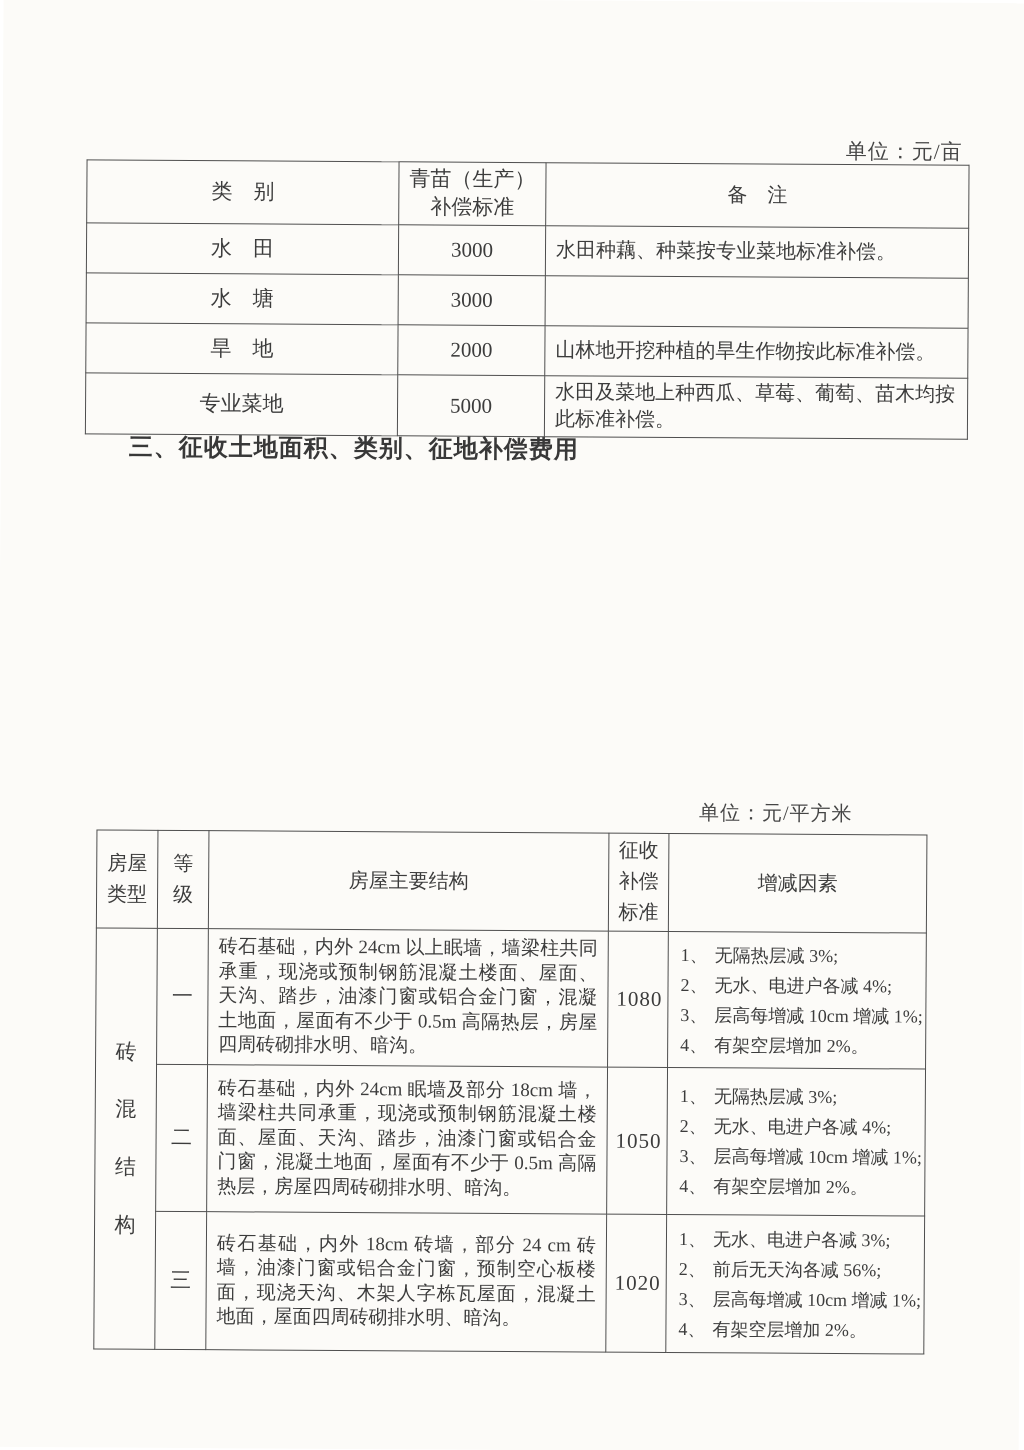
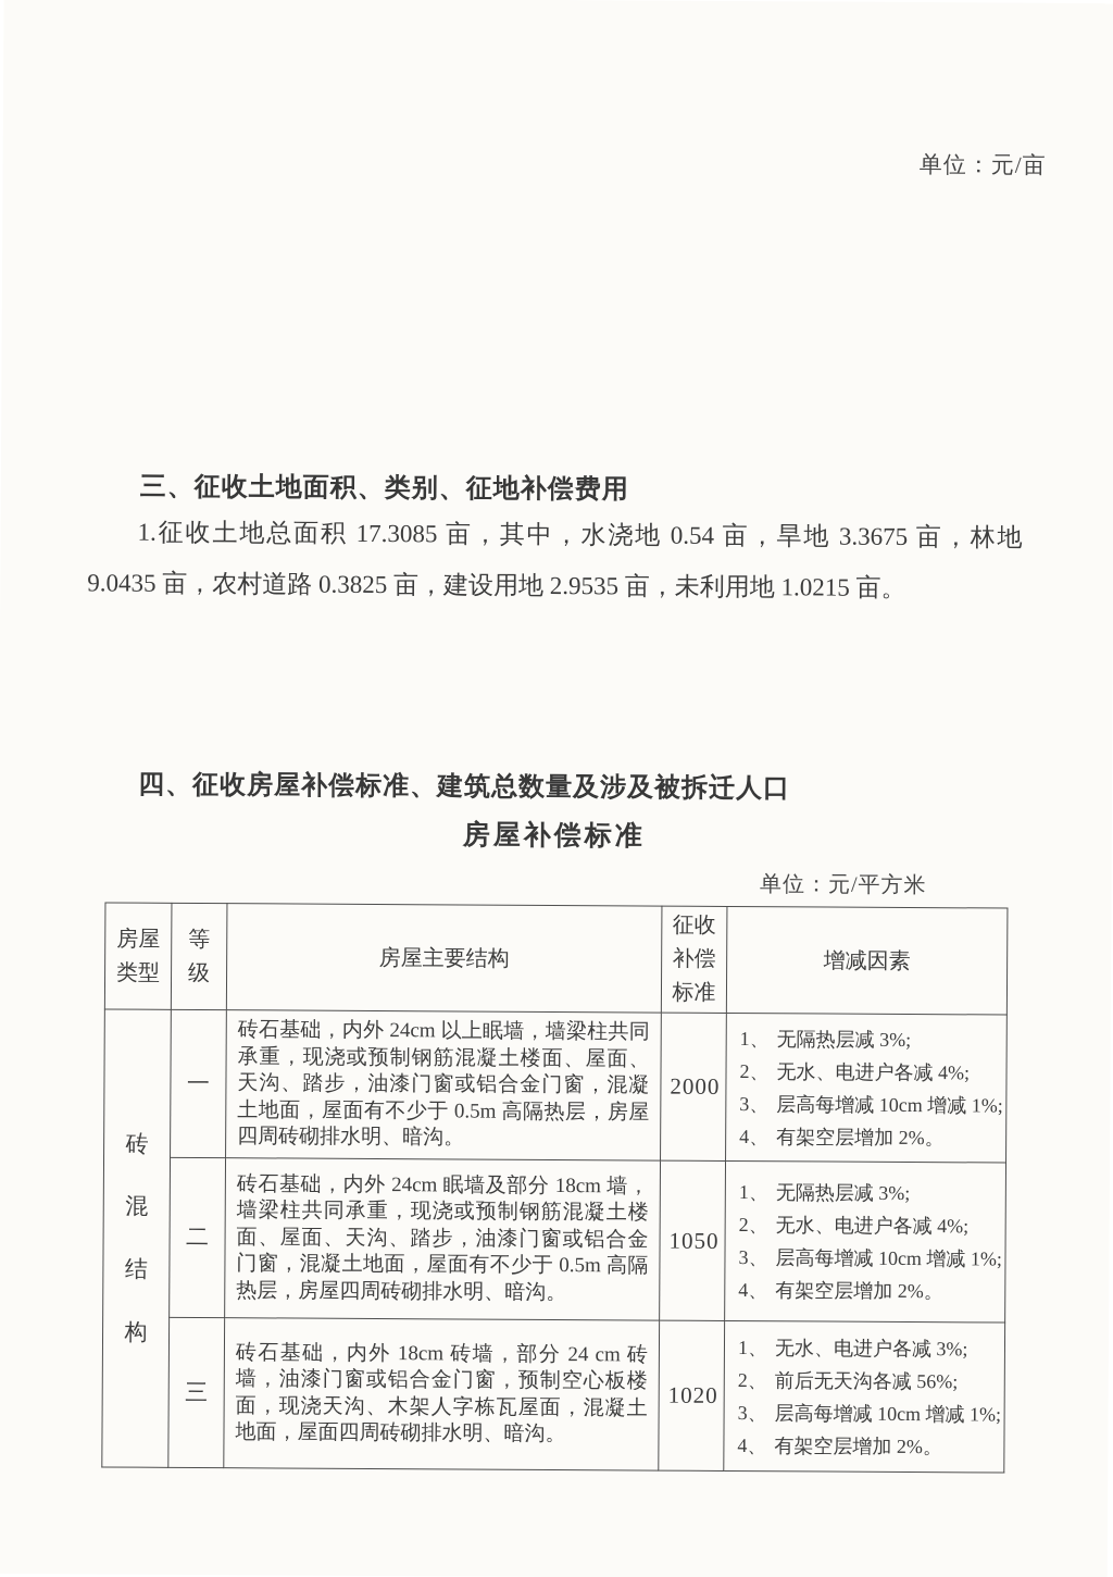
  单位：元/亩
- 类 别	青苗（生产）补偿标准	备 注
- 水 田	3000	水田种藕、种菜按专业菜地标准补偿。
- 水 塘	3000
- 旱 地	2000	山林地开挖种植的旱生作物按此标准补偿。
- 专业菜地	5000	水田及菜地上种西瓜、草莓、葡萄、苗木均按此标准补偿。
  三、征收土地面积、类别、征地补偿费用
+ 1.征收土地总面积 17.3085 亩，其中，水浇地 0.54 亩，旱地 3.3675 亩，林地 9.0435 亩，农村道路 0.3825 亩，建设用地 2.9535 亩，未利用地 1.0215 亩。
+ 四、征收房屋补偿标准、建筑总数量及涉及被拆迁人口
+ 房屋补偿标准
  单位：元/平方米
  房屋类型	等级	房屋主要结构	征收补偿标准	增减因素
- 砖混结构	一	砖石基础，内外 24cm 以上眠墙，墙梁柱共同承重，现浇或预制钢筋混凝土楼面、屋面、天沟、踏步，油漆门窗或铝合金门窗，混凝土地面，屋面有不少于 0.5m 高隔热层，房屋四周砖砌排水明、暗沟。	1080	1、 无隔热层减 3%; 2、 无水、电进户各减 4%; 3、 层高每增减 10cm 增减 1%; 4、 有架空层增加 2%。
+ 砖混结构	一	砖石基础，内外 24cm 以上眠墙，墙梁柱共同承重，现浇或预制钢筋混凝土楼面、屋面、天沟、踏步，油漆门窗或铝合金门窗，混凝土地面，屋面有不少于 0.5m 高隔热层，房屋四周砖砌排水明、暗沟。	2000	1、 无隔热层减 3%; 2、 无水、电进户各减 4%; 3、 层高每增减 10cm 增减 1%; 4、 有架空层增加 2%。
  二	砖石基础，内外 24cm 眠墙及部分 18cm 墙，墙梁柱共同承重，现浇或预制钢筋混凝土楼面、屋面、天沟、踏步，油漆门窗或铝合金门窗，混凝土地面，屋面有不少于 0.5m 高隔热层，房屋四周砖砌排水明、暗沟。	1050	1、 无隔热层减 3%; 2、 无水、电进户各减 4%; 3、 层高每增减 10cm 增减 1%; 4、 有架空层增加 2%。
  三	砖石基础，内外 18cm 砖墙，部分 24 cm 砖墙，油漆门窗或铝合金门窗，预制空心板楼面，现浇天沟、木架人字栋瓦屋面，混凝土地面，屋面四周砖砌排水明、暗沟。	1020	1、 无水、电进户各减 3%; 2、 前后无天沟各减 56%; 3、 层高每增减 10cm 增减 1%; 4、 有架空层增加 2%。
